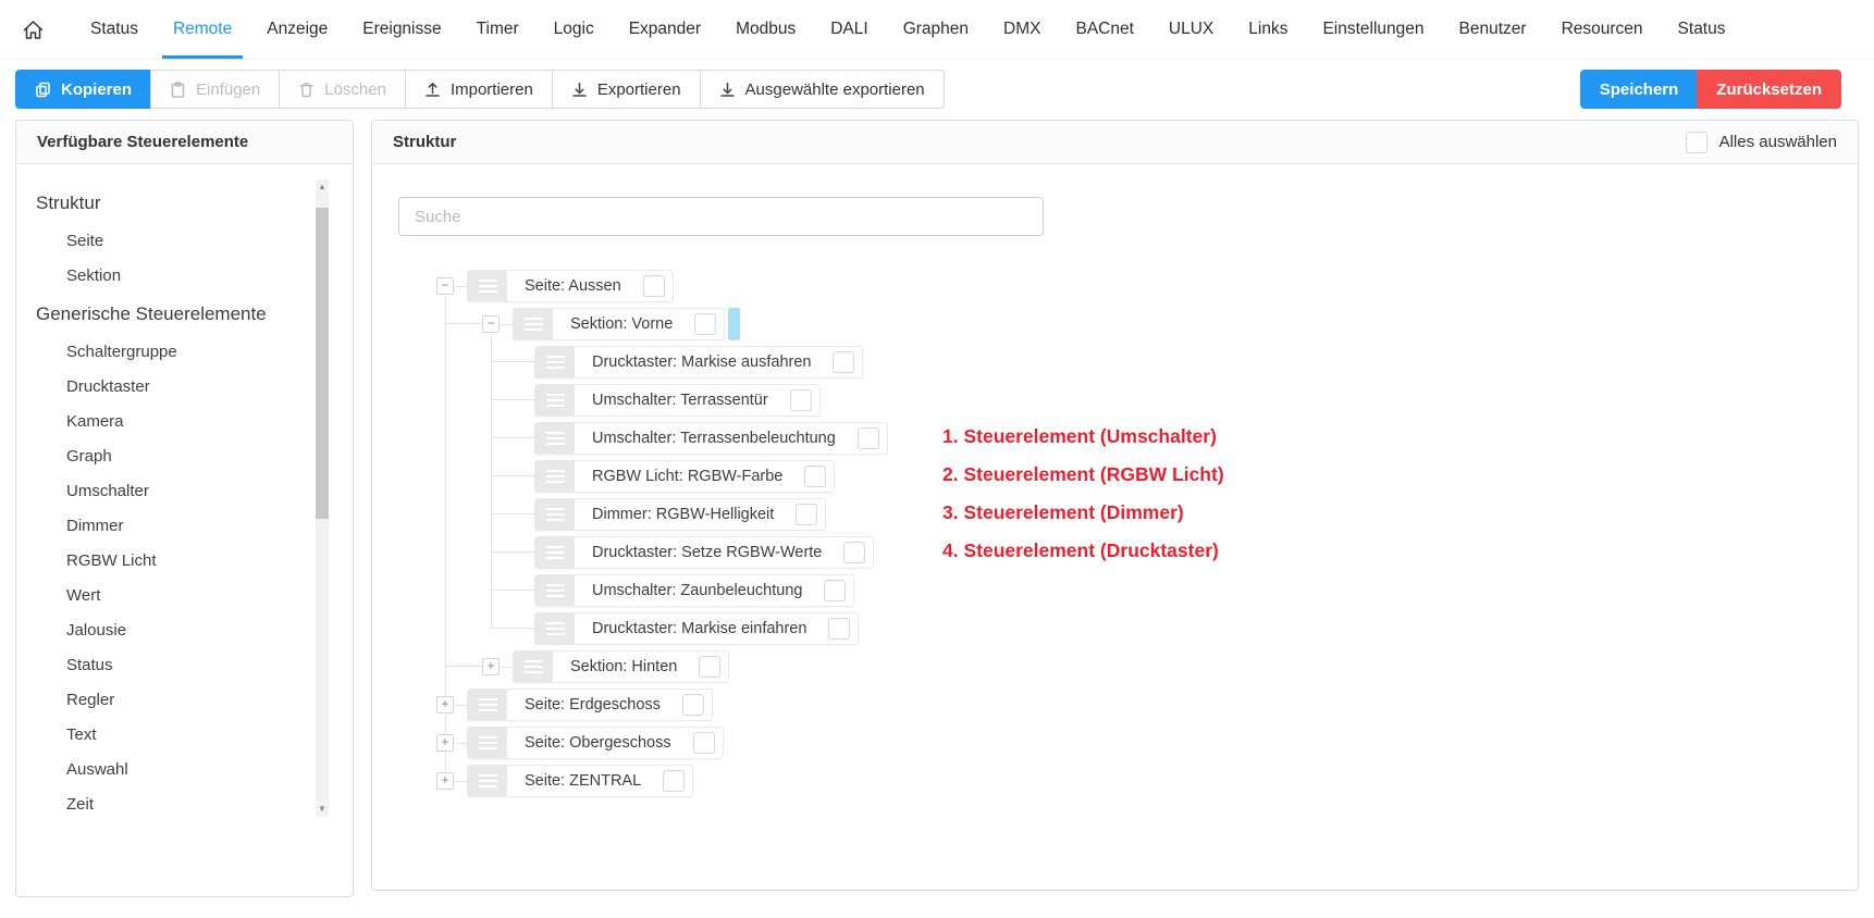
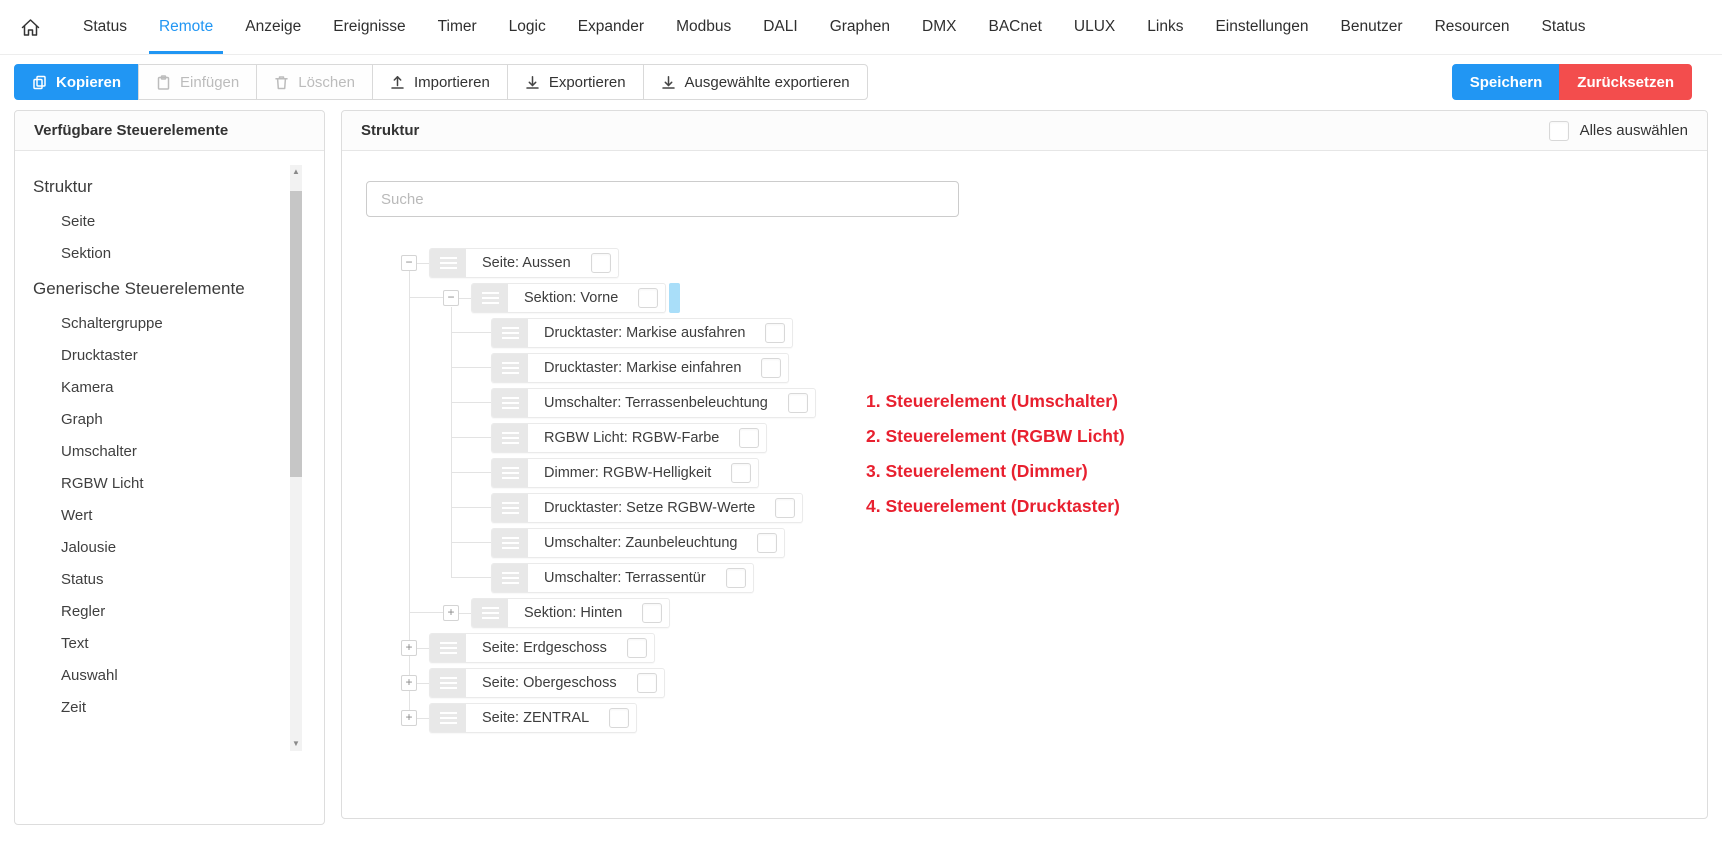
  Status
  Remote
  Anzeige
  Ereignisse
  Timer
  Logic
  Expander
  Modbus
  DALI
  Graphen
  DMX
  BACnet
  ULUX
  Links
  Einstellungen
  Benutzer
  Resourcen
  Status
  Kopieren
  Einfügen
  Löschen
  Importieren
  Exportieren
  Ausgewählte exportieren
  Speichern
  Zurücksetzen
  Verfügbare Steuerelemente
  Struktur
  Seite
  Sektion
  Generische Steuerelemente
  Schaltergruppe
  Drucktaster
  Kamera
  Graph
  Umschalter
- Dimmer
  RGBW Licht
  Wert
  Jalousie
  Status
  Regler
  Text
  Auswahl
  Zeit
  ▲
  ▼
  Struktur
  Alles auswählen
  Suche
  −
  Seite: Aussen
  −
  Sektion: Vorne
  Drucktaster: Markise ausfahren
- Umschalter: Terrassentür
+ Drucktaster: Markise einfahren
  Umschalter: Terrassenbeleuchtung
  1. Steuerelement (Umschalter)
  RGBW Licht: RGBW-Farbe
  2. Steuerelement (RGBW Licht)
  Dimmer: RGBW-Helligkeit
  3. Steuerelement (Dimmer)
  Drucktaster: Setze RGBW-Werte
  4. Steuerelement (Drucktaster)
  Umschalter: Zaunbeleuchtung
- Drucktaster: Markise einfahren
+ Umschalter: Terrassentür
  +
  Sektion: Hinten
  +
  Seite: Erdgeschoss
  +
  Seite: Obergeschoss
  +
  Seite: ZENTRAL
